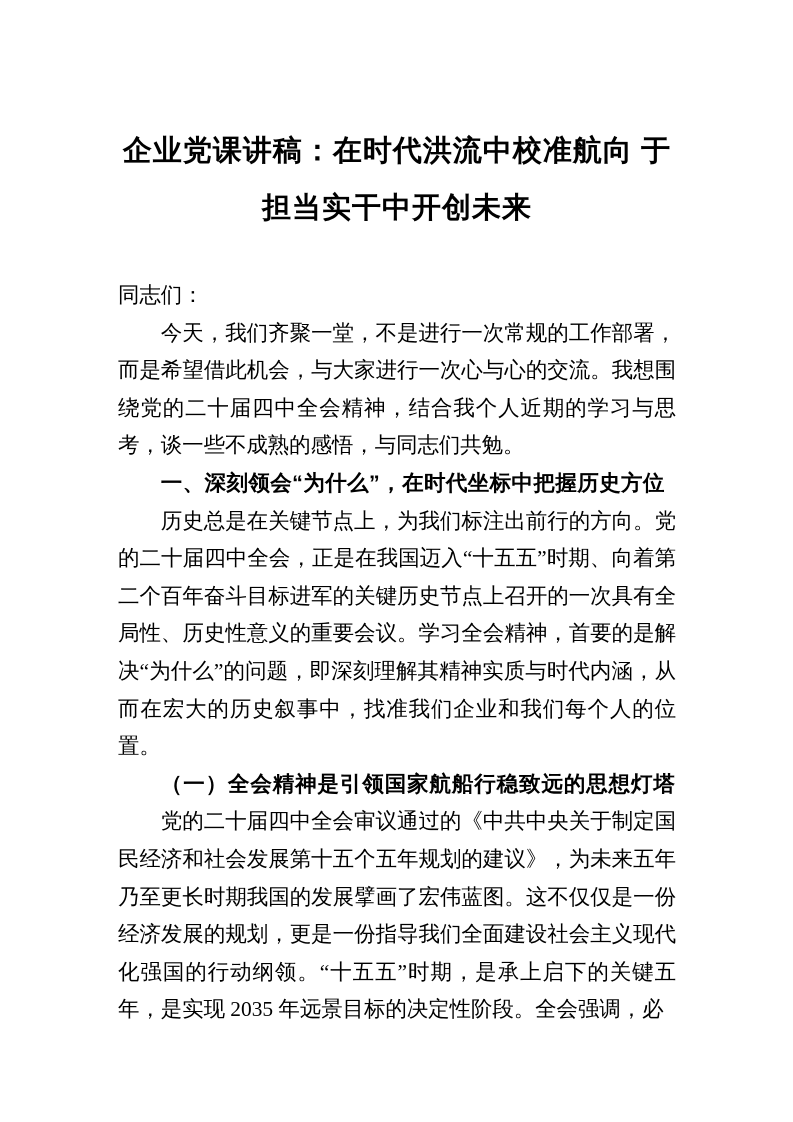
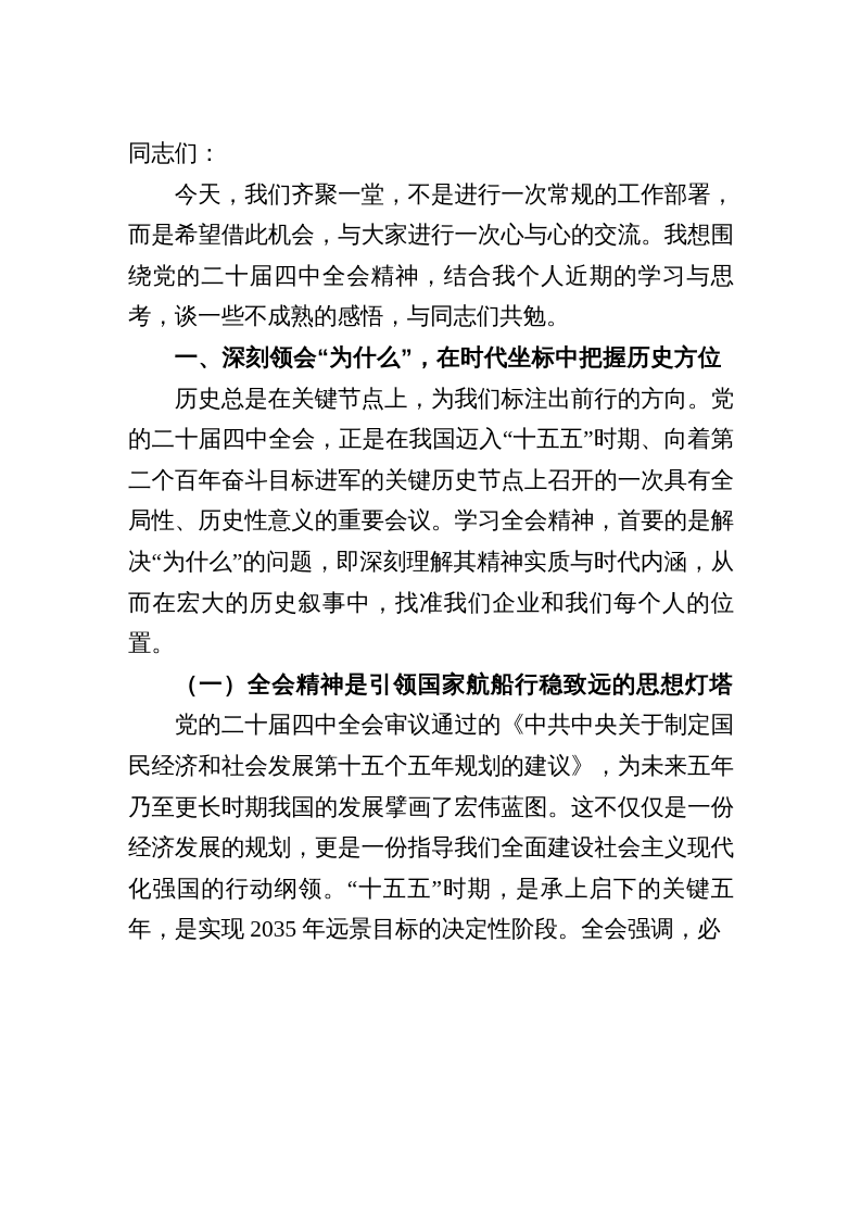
- 企业党课讲稿：在时代洪流中校准航向 于
- 担当实干中开创未来
  同志们：
  今天，我们齐聚一堂，不是进行一次常规的工作部署，而是希望借此机会，与大家进行一次心与心的交流。我想围绕党的二十届四中全会精神，结合我个人近期的学习与思考，谈一些不成熟的感悟，与同志们共勉。
  一、深刻领会“为什么”，在时代坐标中把握历史方位
  历史总是在关键节点上，为我们标注出前行的方向。党的二十届四中全会，正是在我国迈入“十五五”时期、向着第二个百年奋斗目标进军的关键历史节点上召开的一次具有全局性、历史性意义的重要会议。学习全会精神，首要的是解决“为什么”的问题，即深刻理解其精神实质与时代内涵，从而在宏大的历史叙事中，找准我们企业和我们每个人的位置。
  （一）全会精神是引领国家航船行稳致远的思想灯塔
  党的二十届四中全会审议通过的《中共中央关于制定国民经济和社会发展第十五个五年规划的建议》，为未来五年乃至更长时期我国的发展擘画了宏伟蓝图。这不仅仅是一份经济发展的规划，更是一份指导我们全面建设社会主义现代化强国的行动纲领。“十五五”时期，是承上启下的关键五年，是实现 2035 年远景目标的决定性阶段。全会强调，必
